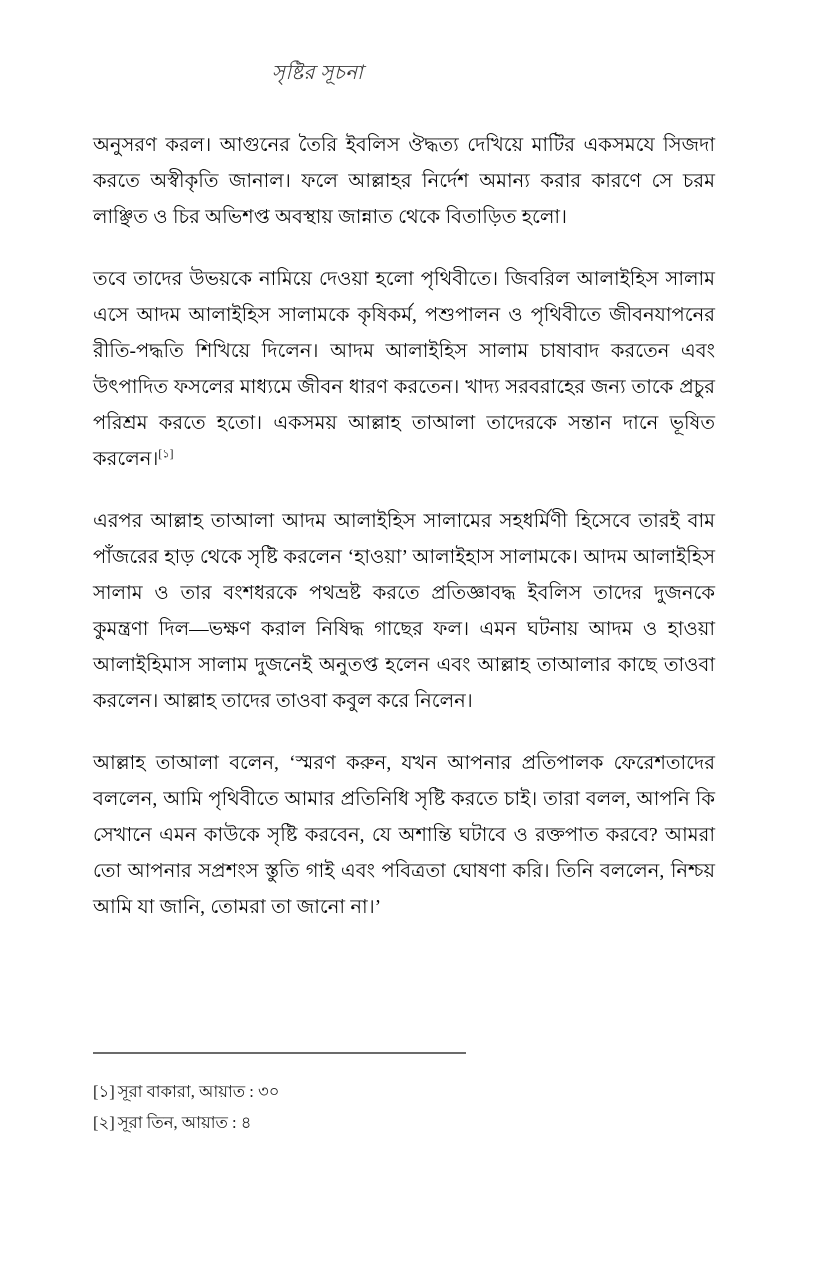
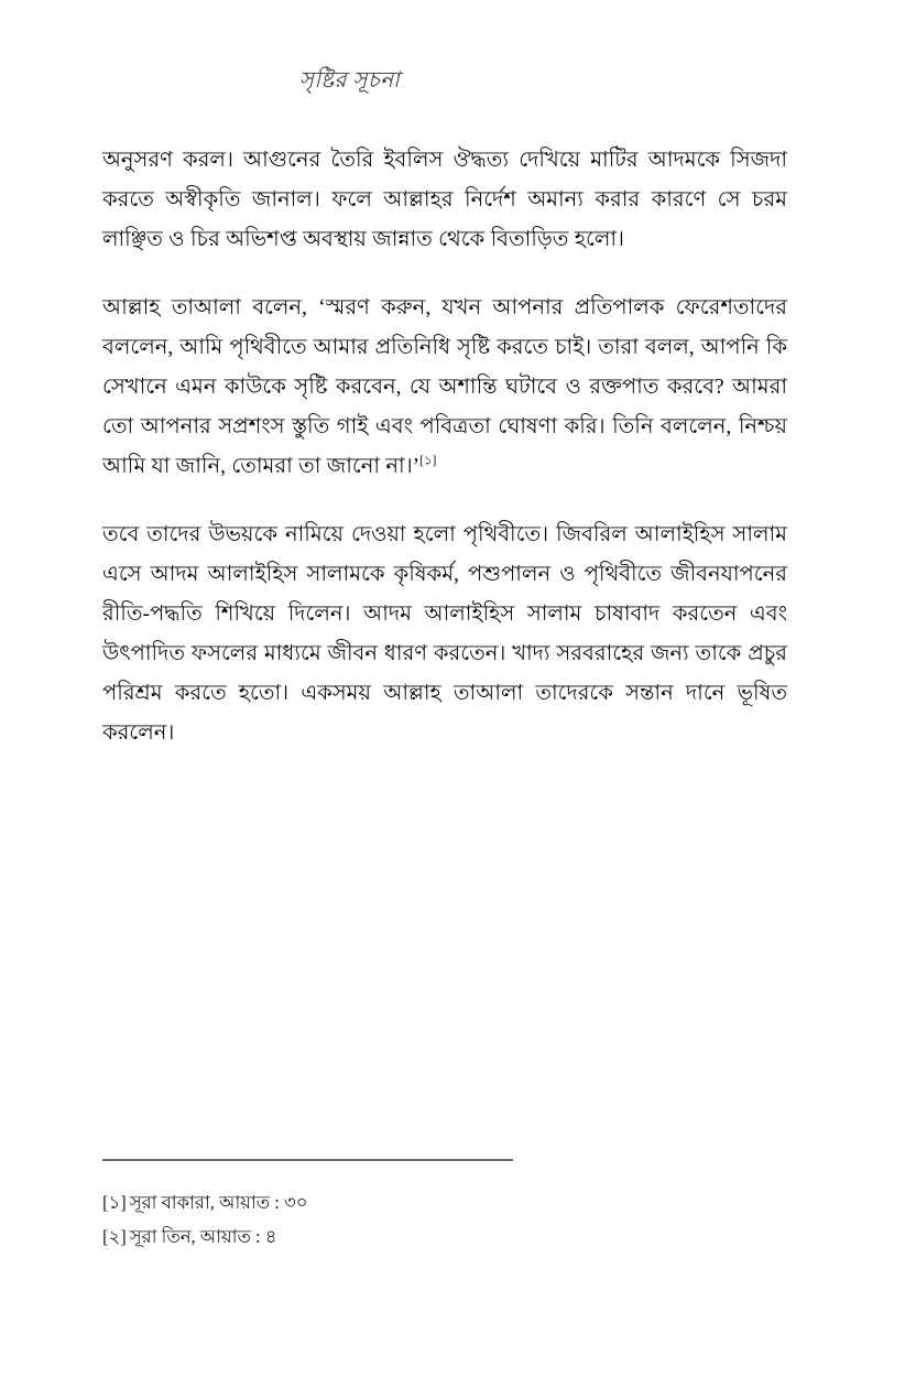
  সৃষ্টির সূচনা
- অনুসরণ করল। আগুনের তৈরি ইবলিস ঔদ্ধত্য দেখিয়ে মাটির একসমযে সিজদা করতে অস্বীকৃতি জানাল। ফলে আল্লাহর নির্দেশ অমান্য করার কারণে সে চরম লাঞ্ছিত ও চির অভিশপ্ত অবস্থায় জান্নাত থেকে বিতাড়িত হলো।
+ অনুসরণ করল। আগুনের তৈরি ইবলিস ঔদ্ধত্য দেখিয়ে মাটির আদমকে সিজদা করতে অস্বীকৃতি জানাল। ফলে আল্লাহর নির্দেশ অমান্য করার কারণে সে চরম লাঞ্ছিত ও চির অভিশপ্ত অবস্থায় জান্নাত থেকে বিতাড়িত হলো।
- তবে তাদের উভয়কে নামিয়ে দেওয়া হলো পৃথিবীতে। জিবরিল আলাইহিস সালাম এসে আদম আলাইহিস সালামকে কৃষিকর্ম, পশুপালন ও পৃথিবীতে জীবনযাপনের রীতি-পদ্ধতি শিখিয়ে দিলেন। আদম আলাইহিস সালাম চাষাবাদ করতেন এবং উৎপাদিত ফসলের মাধ্যমে জীবন ধারণ করতেন। খাদ্য সরবরাহের জন্য তাকে প্রচুর পরিশ্রম করতে হতো। একসময় আল্লাহ তাআলা তাদেরকে সন্তান দানে ভূষিত করলেন।[১]
+ আল্লাহ তাআলা বলেন, ‘স্মরণ করুন, যখন আপনার প্রতিপালক ফেরেশতাদের বললেন, আমি পৃথিবীতে আমার প্রতিনিধি সৃষ্টি করতে চাই। তারা বলল, আপনি কি সেখানে এমন কাউকে সৃষ্টি করবেন, যে অশান্তি ঘটাবে ও রক্তপাত করবে? আমরা তো আপনার সপ্রশংস স্তুতি গাই এবং পবিত্রতা ঘোষণা করি। তিনি বললেন, নিশ্চয় আমি যা জানি, তোমরা তা জানো না।’[১]
- এরপর আল্লাহ তাআলা আদম আলাইহিস সালামের সহধর্মিণী হিসেবে তারই বাম পাঁজরের হাড় থেকে সৃষ্টি করলেন ‘হাওয়া’ আলাইহাস সালামকে। আদম আলাইহিস সালাম ও তার বংশধরকে পথভ্রষ্ট করতে প্রতিজ্ঞাবদ্ধ ইবলিস তাদের দুজনকে কুমন্ত্রণা দিল—ভক্ষণ করাল নিষিদ্ধ গাছের ফল। এমন ঘটনায় আদম ও হাওয়া আলাইহিমাস সালাম দুজনেই অনুতপ্ত হলেন এবং আল্লাহ তাআলার কাছে তাওবা করলেন। আল্লাহ তাদের তাওবা কবুল করে নিলেন।
- আল্লাহ তাআলা বলেন, ‘স্মরণ করুন, যখন আপনার প্রতিপালক ফেরেশতাদের বললেন, আমি পৃথিবীতে আমার প্রতিনিধি সৃষ্টি করতে চাই। তারা বলল, আপনি কি সেখানে এমন কাউকে সৃষ্টি করবেন, যে অশান্তি ঘটাবে ও রক্তপাত করবে? আমরা তো আপনার সপ্রশংস স্তুতি গাই এবং পবিত্রতা ঘোষণা করি। তিনি বললেন, নিশ্চয় আমি যা জানি, তোমরা তা জানো না।’
+ তবে তাদের উভয়কে নামিয়ে দেওয়া হলো পৃথিবীতে। জিবরিল আলাইহিস সালাম এসে আদম আলাইহিস সালামকে কৃষিকর্ম, পশুপালন ও পৃথিবীতে জীবনযাপনের রীতি-পদ্ধতি শিখিয়ে দিলেন। আদম আলাইহিস সালাম চাষাবাদ করতেন এবং উৎপাদিত ফসলের মাধ্যমে জীবন ধারণ করতেন। খাদ্য সরবরাহের জন্য তাকে প্রচুর পরিশ্রম করতে হতো। একসময় আল্লাহ তাআলা তাদেরকে সন্তান দানে ভূষিত করলেন।
  [১] সূরা বাকারা, আয়াত : ৩০
  [২] সূরা তিন, আয়াত : ৪
